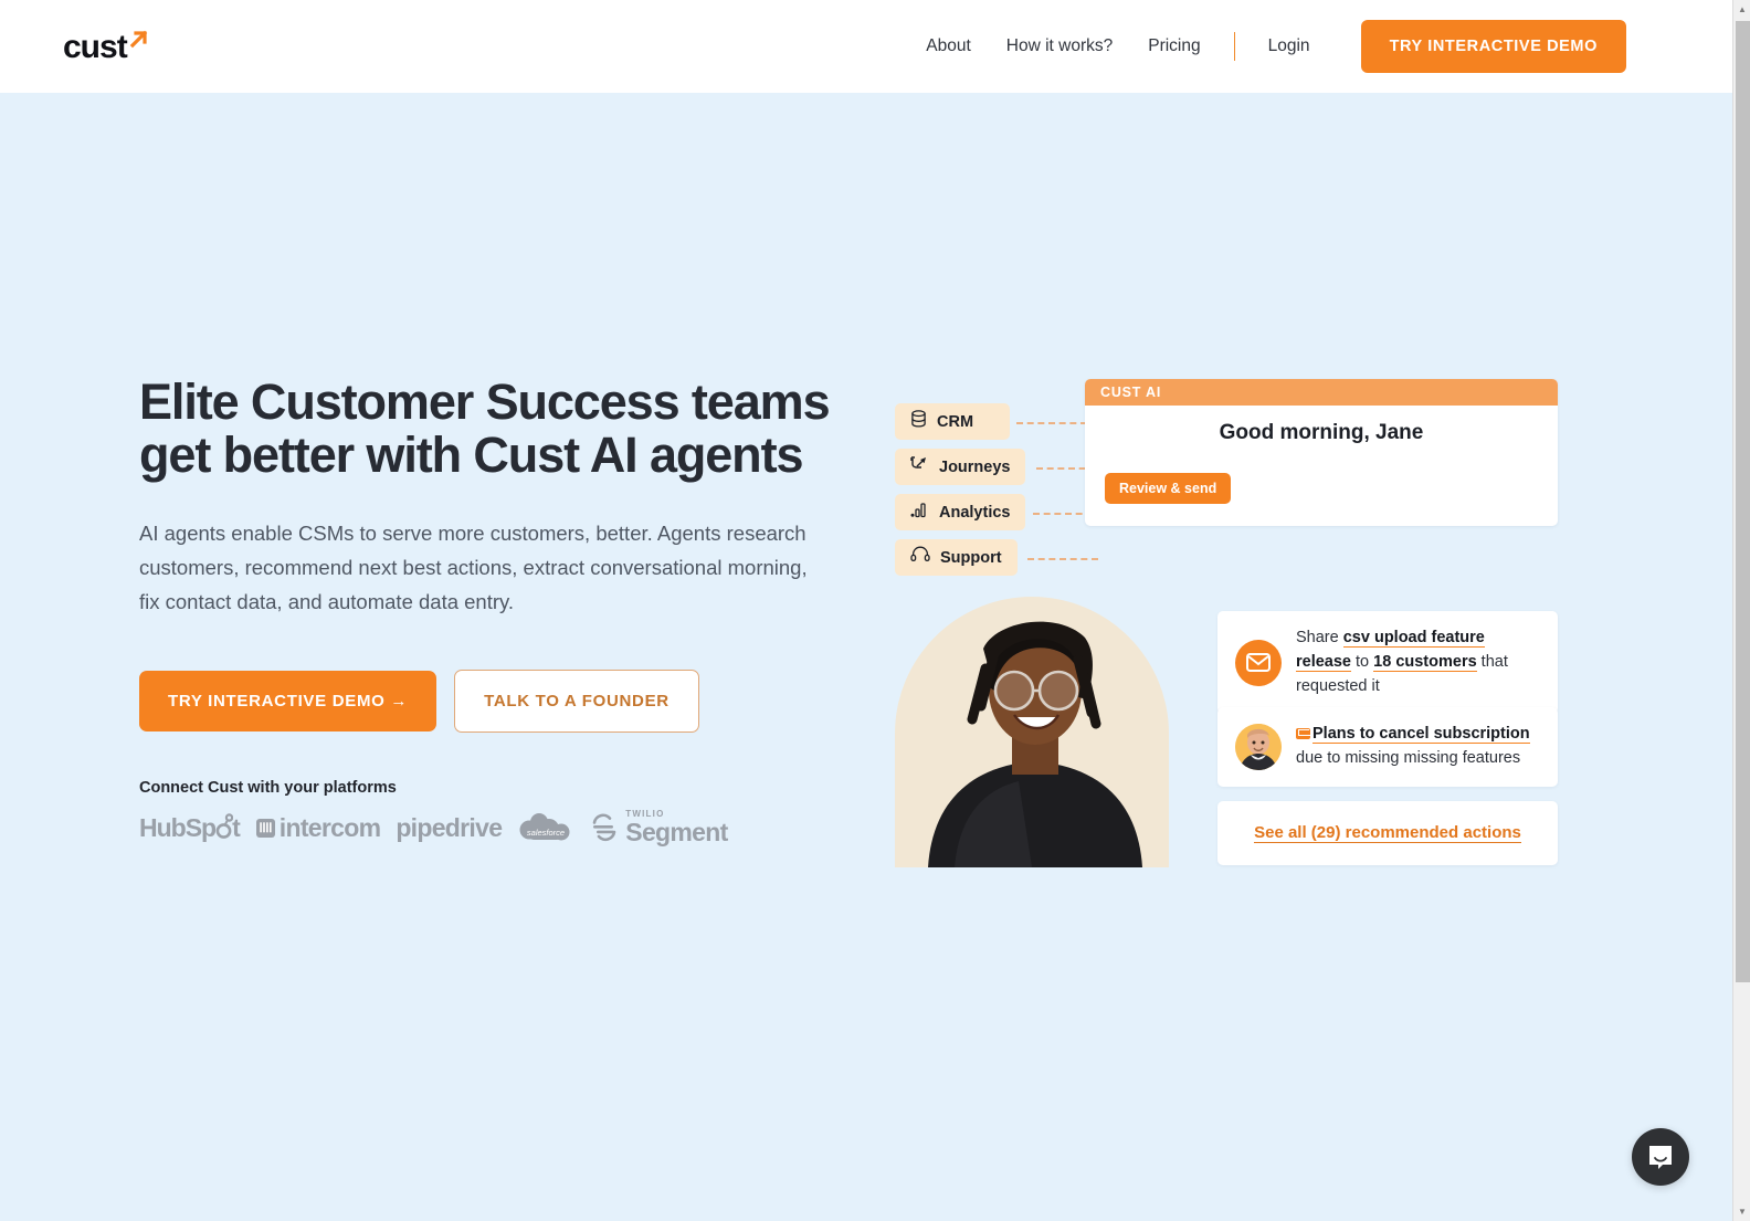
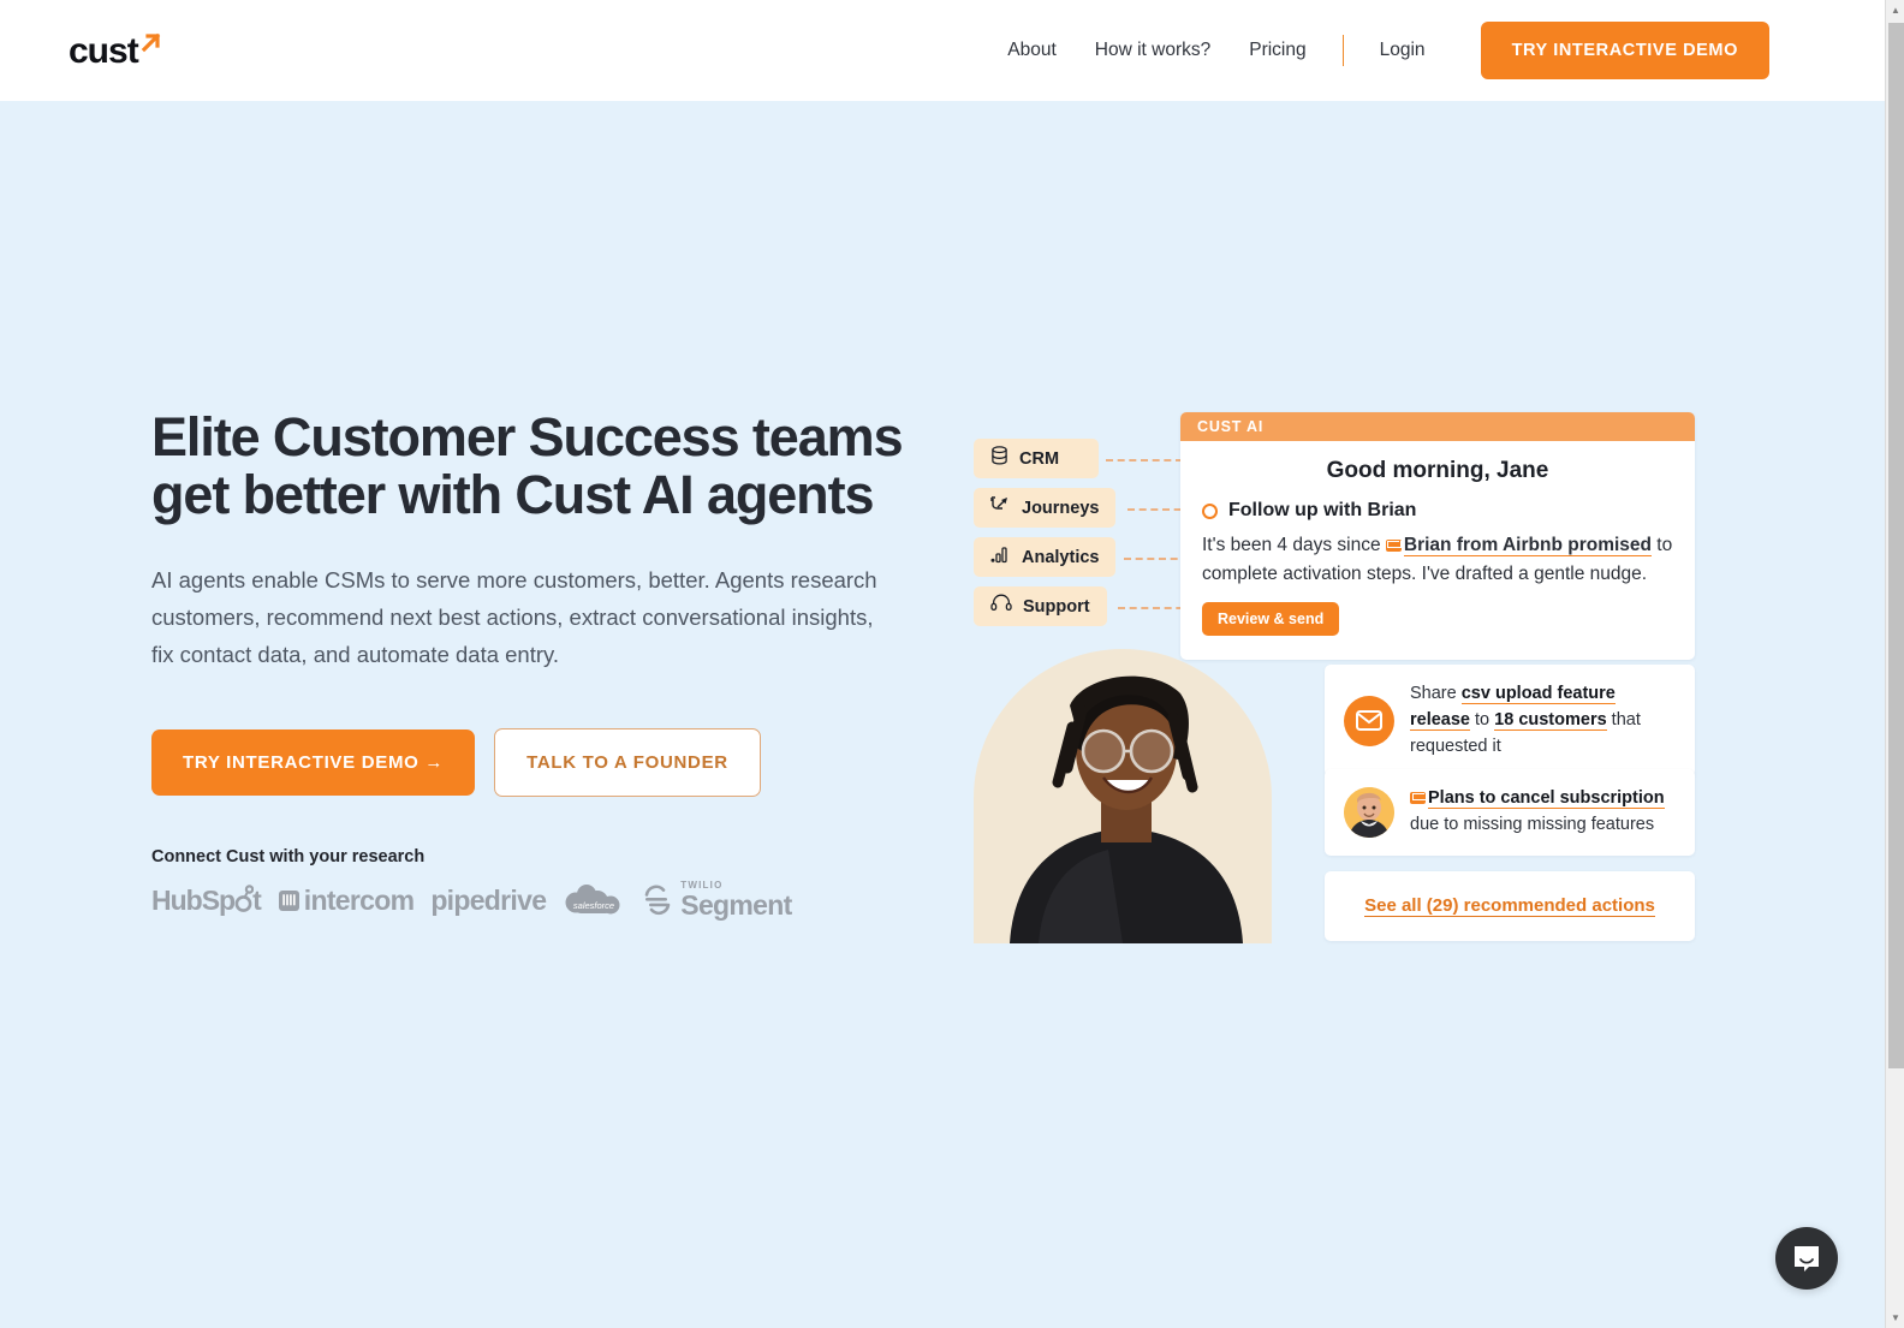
  cust
  About
  How it works?
  Pricing
  Login
  TRY INTERACTIVE DEMO
  Elite Customer Success teams get better with Cust AI agents
- AI agents enable CSMs to serve more customers, better. Agents research customers, recommend next best actions, extract conversational morning, fix contact data, and automate data entry.
+ AI agents enable CSMs to serve more customers, better. Agents research customers, recommend next best actions, extract conversational insights, fix contact data, and automate data entry.
  TRY INTERACTIVE DEMO →
  TALK TO A FOUNDER
- Connect Cust with your platforms
+ Connect Cust with your research
  HubSp
  t
  intercom
  pipedrive
  salesforce
  TWILIO
  Segment
  CRM
  Journeys
  Analytics
  Support
  CUST AI
  Good morning, Jane
+ Follow up with Brian
+ It's been 4 days since Brian from Airbnb promised to complete activation steps. I've drafted a gentle nudge.
  Review & send
  Share csv upload feature release to 18 customers that requested it
  Plans to cancel subscription
  due to missing missing features
  See all (29) recommended actions
  ▲
  ▼
